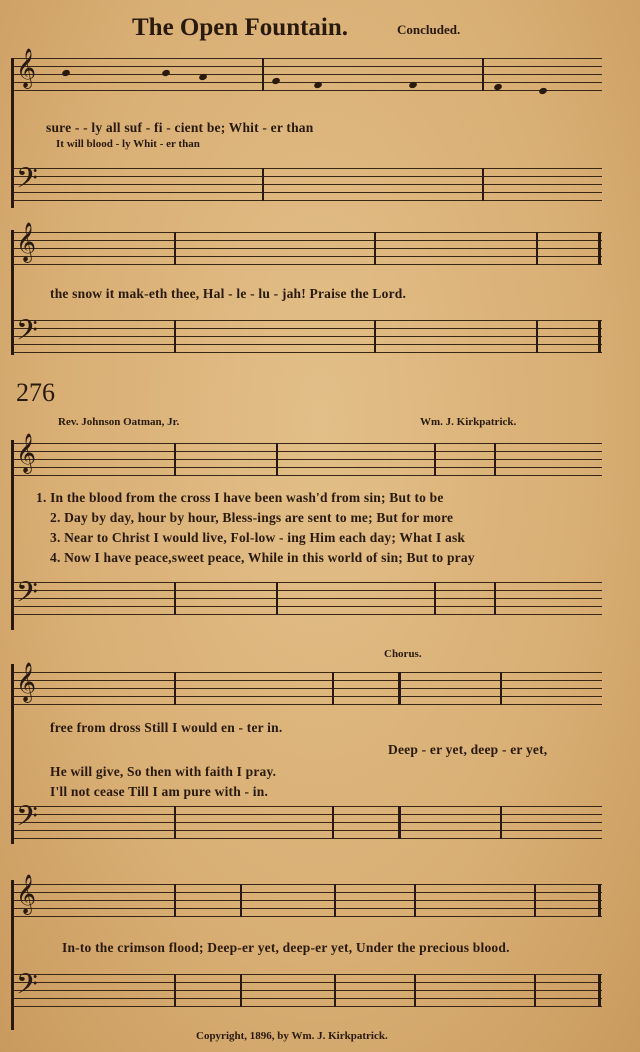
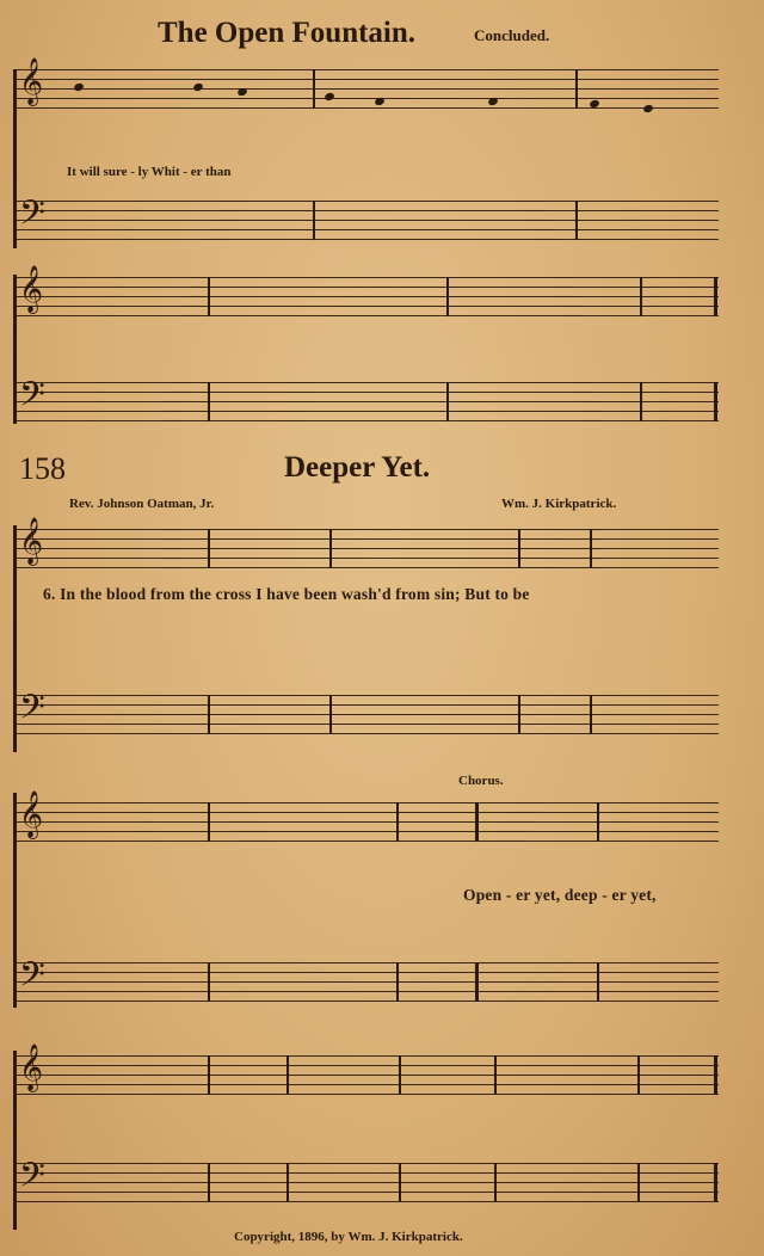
  The Open Fountain.
  Concluded.
  𝄞
- sure - - ly all suf - fi - cient be; Whit - er than
- It will blood - ly Whit - er than
+ It will sure - ly Whit - er than
  𝄢
  𝄞
- the snow it mak-eth thee, Hal - le - lu - jah! Praise the Lord.
  𝄢
- 276
+ 158
+ Deeper Yet.
  Rev. Johnson Oatman, Jr.
  Wm. J. Kirkpatrick.
  𝄞
- 1. In the blood from the cross I have been wash'd from sin; But to be
+ 6. In the blood from the cross I have been wash'd from sin; But to be
- 2. Day by day, hour by hour, Bless-ings are sent to me; But for more
- 3. Near to Christ I would live, Fol-low - ing Him each day; What I ask
- 4. Now I have peace,sweet peace, While in this world of sin; But to pray
  𝄢
  Chorus.
  𝄞
- free from dross Still I would en - ter in.
- Deep - er yet, deep - er yet,
+ Open - er yet, deep - er yet,
- He will give, So then with faith I pray.
- I'll not cease Till I am pure with - in.
  𝄢
  𝄞
- In-to the crimson flood; Deep-er yet, deep-er yet, Under the precious blood.
  𝄢
  Copyright, 1896, by Wm. J. Kirkpatrick.
